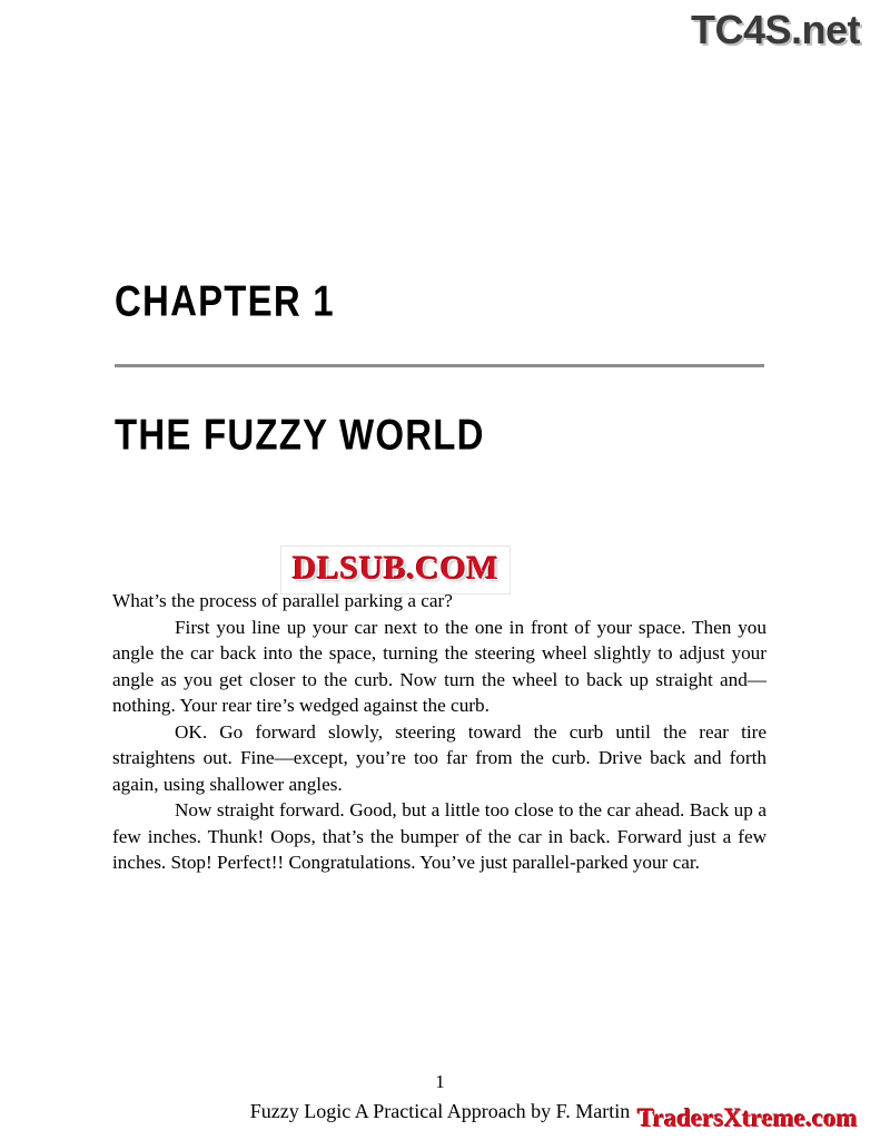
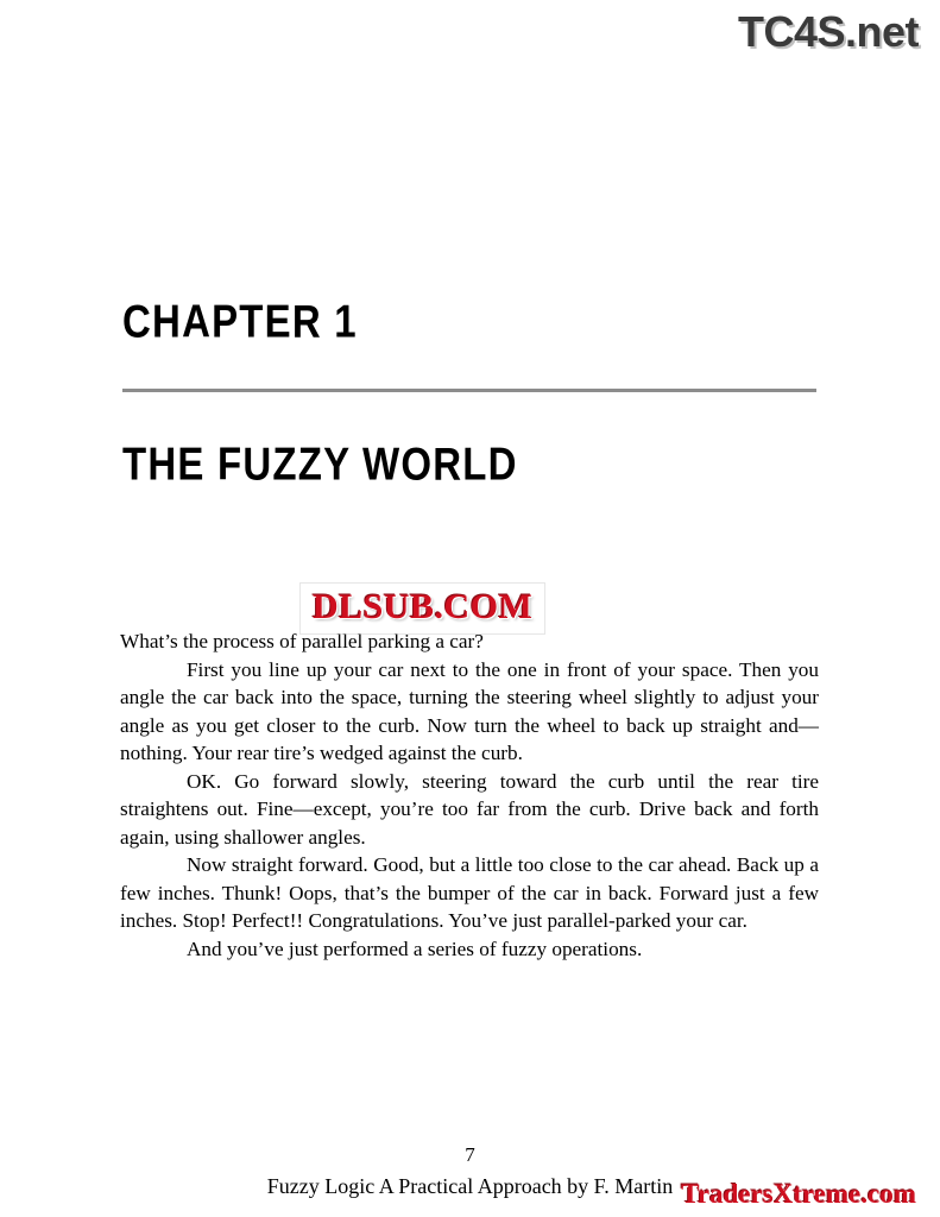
  TC4S.net
  CHAPTER 1
  THE FUZZY WORLD
  What’s the process of parallel parking a car?
  First you line up your car next to the one in front of your space. Then you angle the car back into the space, turning the steering wheel slightly to adjust your angle as you get closer to the curb. Now turn the wheel to back up straight and—nothing. Your rear tire’s wedged against the curb.
  OK. Go forward slowly, steering toward the curb until the rear tire straightens out. Fine—except, you’re too far from the curb. Drive back and forth again, using shallower angles.
  Now straight forward. Good, but a little too close to the car ahead. Back up a few inches. Thunk! Oops, that’s the bumper of the car in back. Forward just a few inches. Stop! Perfect!! Congratulations. You’ve just parallel-parked your car.
+ And you’ve just performed a series of fuzzy operations.
  DLSUB.COM
- 1
+ 7
  Fuzzy Logic A Practical Approach by F. Martin
  TradersXtreme.com
